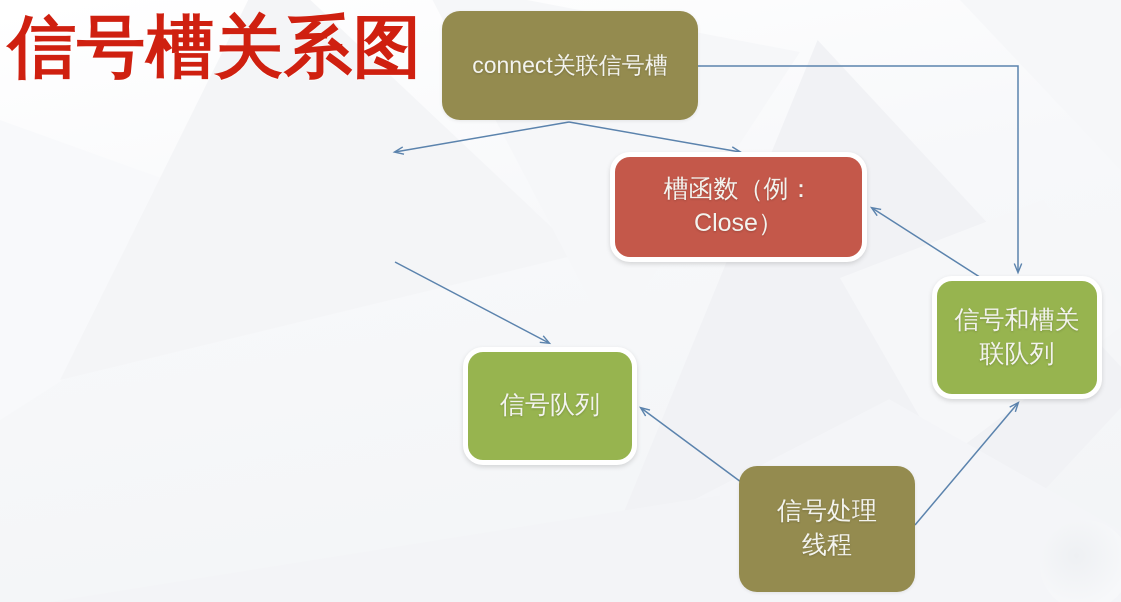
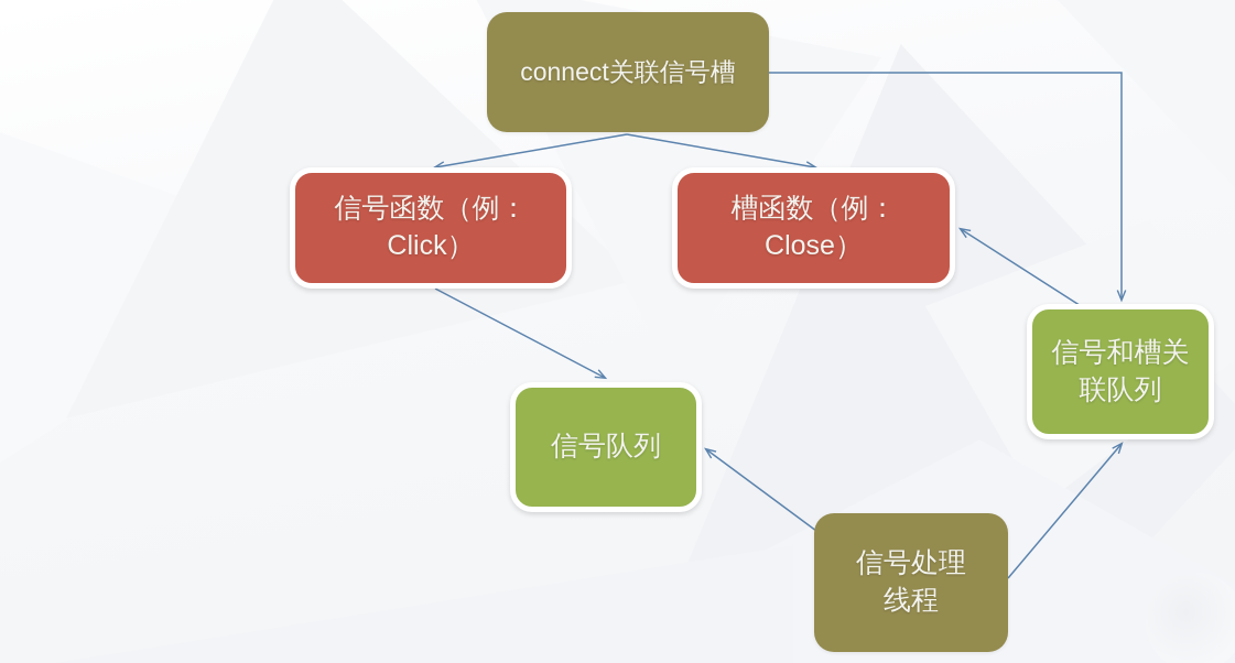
- 信号槽关系图
  connect关联信号槽
+ 信号函数（例：Click）
  槽函数（例：Close）
  信号队列
  信号和槽关
  联队列
  信号处理
  线程
